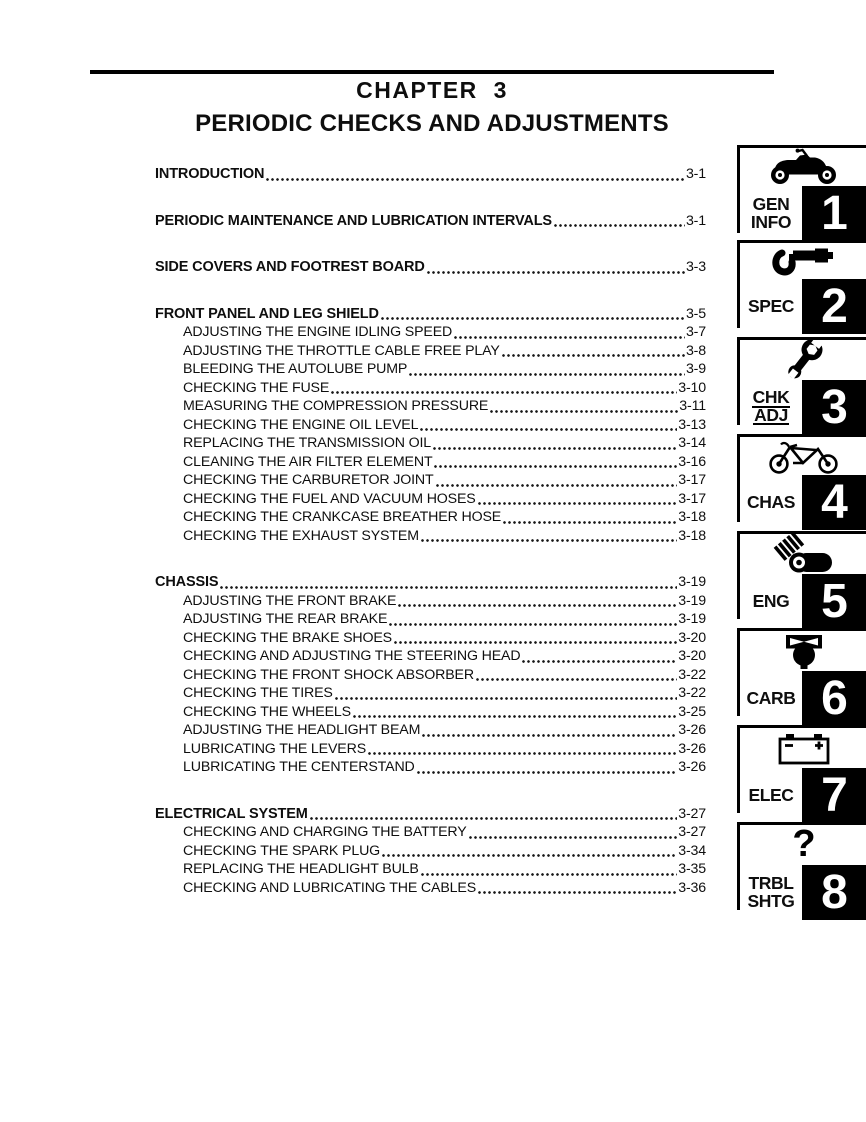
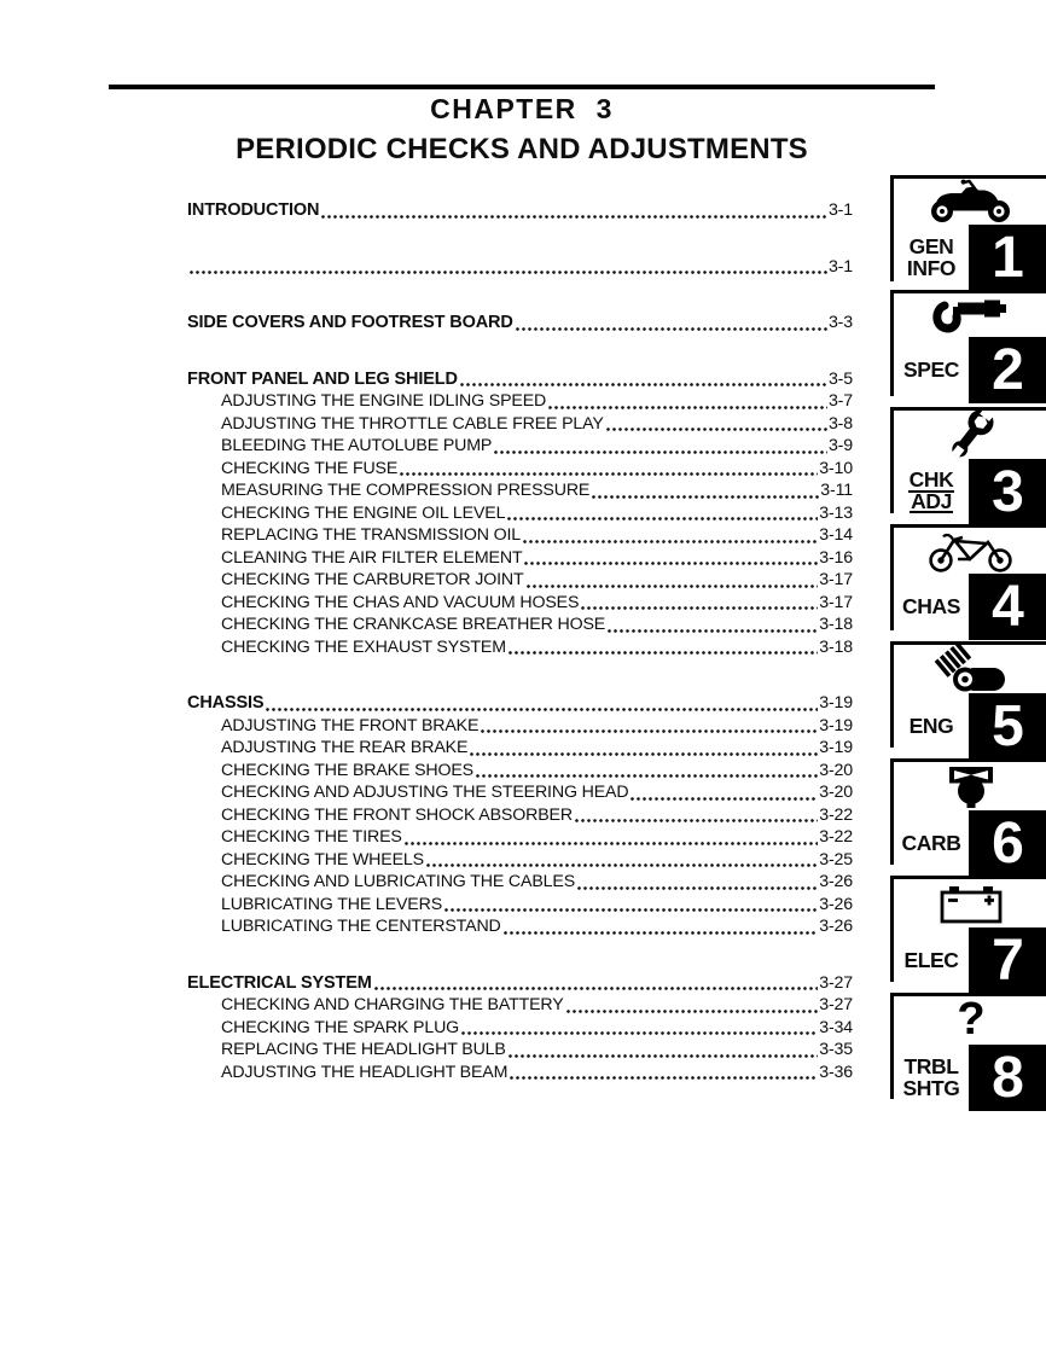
  CHAPTER 3
  PERIODIC CHECKS AND ADJUSTMENTS
  INTRODUCTION
  3-1
- PERIODIC MAINTENANCE AND LUBRICATION INTERVALS
  3-1
  SIDE COVERS AND FOOTREST BOARD
  3-3
  FRONT PANEL AND LEG SHIELD
  3-5
  ADJUSTING THE ENGINE IDLING SPEED
  3-7
  ADJUSTING THE THROTTLE CABLE FREE PLAY
  3-8
  BLEEDING THE AUTOLUBE PUMP
  3-9
  CHECKING THE FUSE
  3-10
  MEASURING THE COMPRESSION PRESSURE
  3-11
  CHECKING THE ENGINE OIL LEVEL
  3-13
  REPLACING THE TRANSMISSION OIL
  3-14
  CLEANING THE AIR FILTER ELEMENT
  3-16
  CHECKING THE CARBURETOR JOINT
  3-17
- CHECKING THE FUEL AND VACUUM HOSES
+ CHECKING THE CHAS AND VACUUM HOSES
  3-17
  CHECKING THE CRANKCASE BREATHER HOSE
  3-18
  CHECKING THE EXHAUST SYSTEM
  3-18
  CHASSIS
  3-19
  ADJUSTING THE FRONT BRAKE
  3-19
  ADJUSTING THE REAR BRAKE
  3-19
  CHECKING THE BRAKE SHOES
  3-20
  CHECKING AND ADJUSTING THE STEERING HEAD
  3-20
  CHECKING THE FRONT SHOCK ABSORBER
  3-22
  CHECKING THE TIRES
  3-22
  CHECKING THE WHEELS
  3-25
- ADJUSTING THE HEADLIGHT BEAM
+ CHECKING AND LUBRICATING THE CABLES
  3-26
  LUBRICATING THE LEVERS
  3-26
  LUBRICATING THE CENTERSTAND
  3-26
  ELECTRICAL SYSTEM
  3-27
  CHECKING AND CHARGING THE BATTERY
  3-27
  CHECKING THE SPARK PLUG
  3-34
  REPLACING THE HEADLIGHT BULB
  3-35
- CHECKING AND LUBRICATING THE CABLES
+ ADJUSTING THE HEADLIGHT BEAM
  3-36
  GEN
  INFO
  1
  SPEC
  2
  CHK
  ADJ
  3
  CHAS
  4
  ENG
  5
  CARB
  6
  ELEC
  7
  ?
  TRBL
  SHTG
  8
